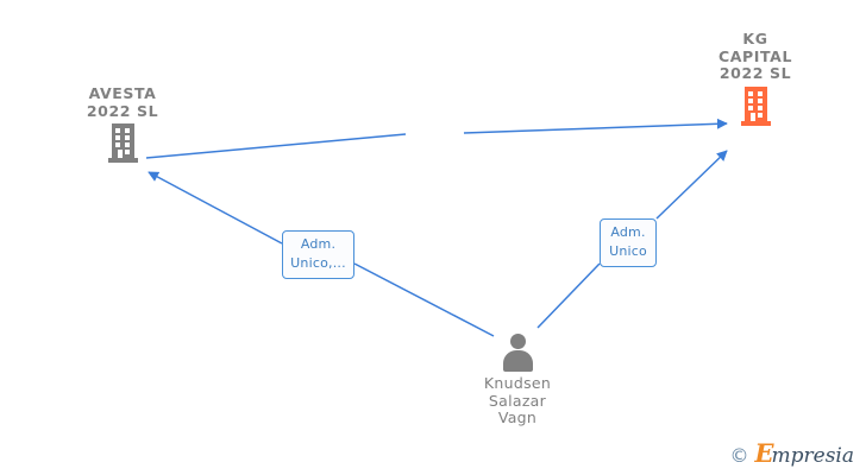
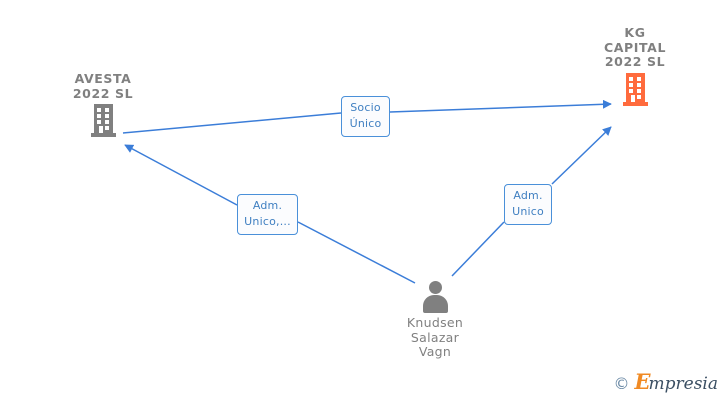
  AVESTA
  2022 SL
  KG
  CAPITAL
  2022 SL
  Knudsen
  Salazar
  Vagn
+ Socio
+ Único
  Adm.
  Unico,...
  Adm.
  Unico
  ©
  Empresia
